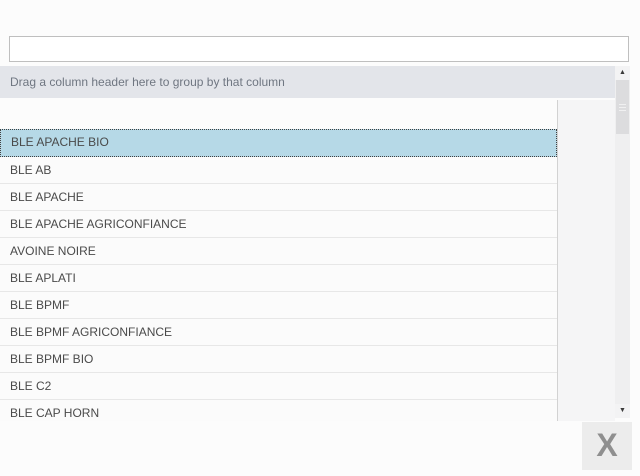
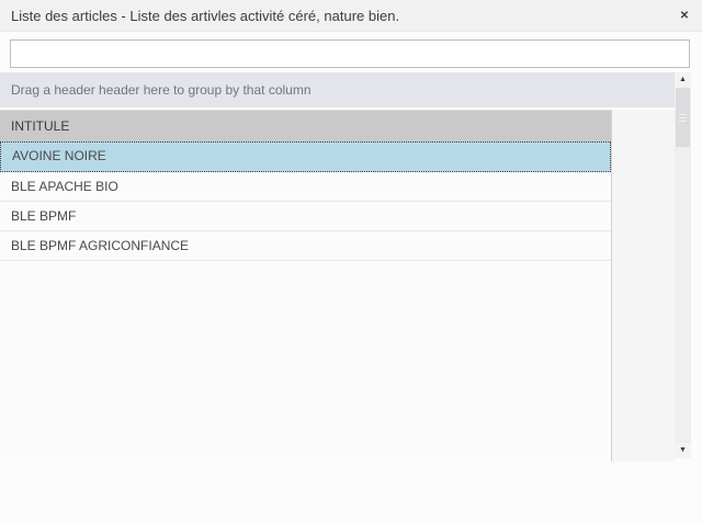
+ Liste des articles - Liste des artivles activité céré, nature bien.
+ ✕
- Drag a column header here to group by that column
+ Drag a header header here to group by that column
+ INTITULE
- BLE APACHE BIO
+ AVOINE NOIRE
- BLE AB
- BLE APACHE
- BLE APACHE AGRICONFIANCE
- AVOINE NOIRE
+ BLE APACHE BIO
- BLE APLATI
  BLE BPMF
  BLE BPMF AGRICONFIANCE
- BLE BPMF BIO
- BLE C2
- BLE CAP HORN
- X
